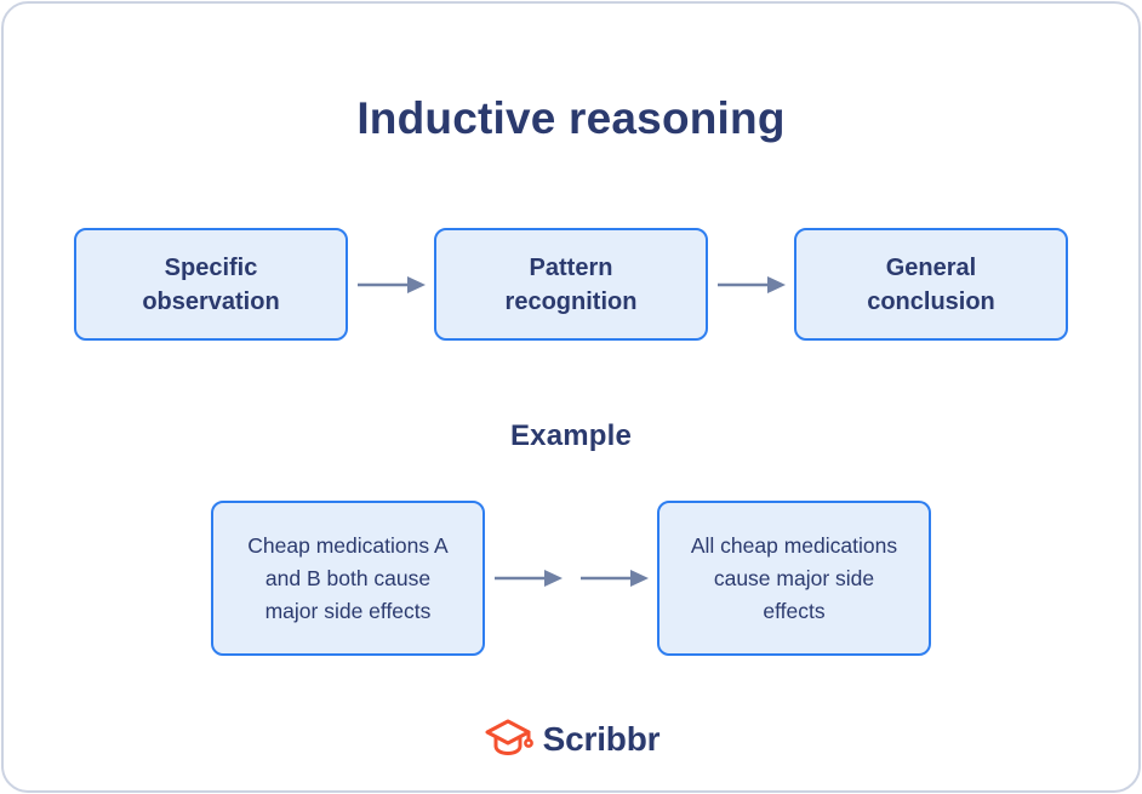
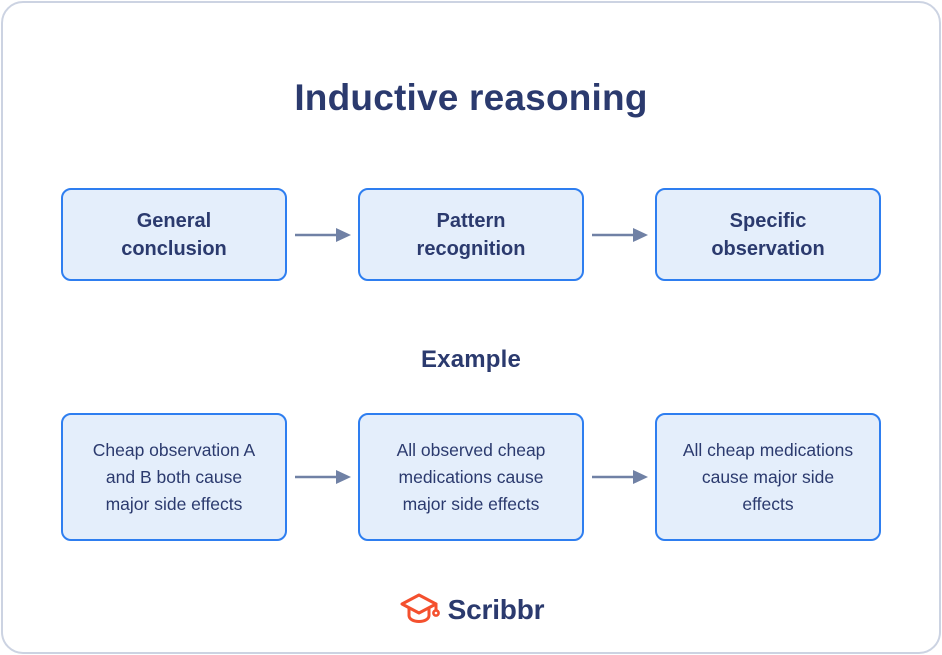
  Inductive reasoning
- Specific observation
+ General conclusion
  Pattern recognition
- General conclusion
+ Specific observation
  Example
- Cheap medications A and B both cause major side effects
+ Cheap observation A and B both cause major side effects
+ All observed cheap medications cause major side effects
  All cheap medications cause major side effects
  Scribbr
